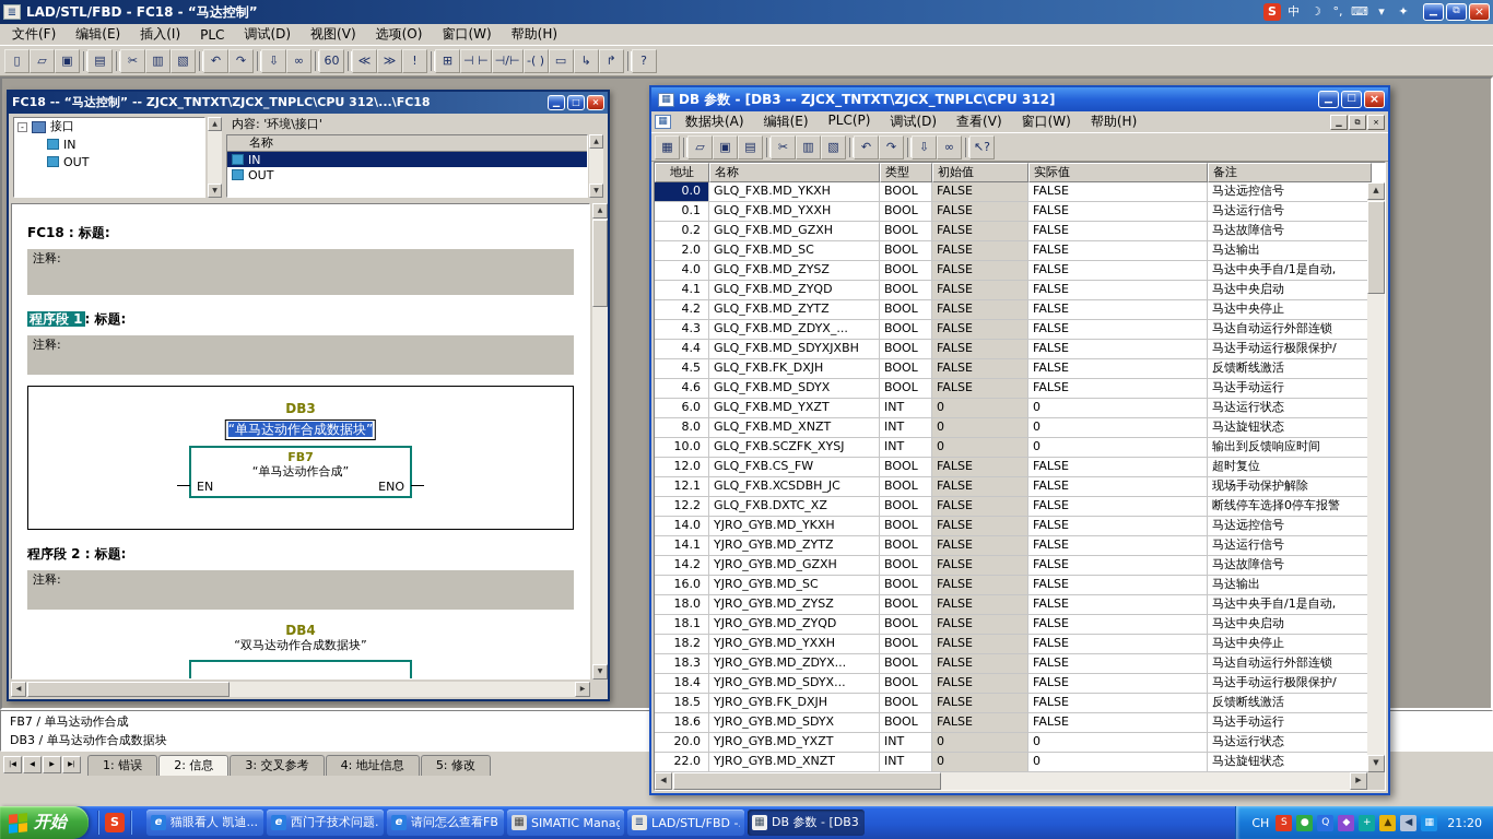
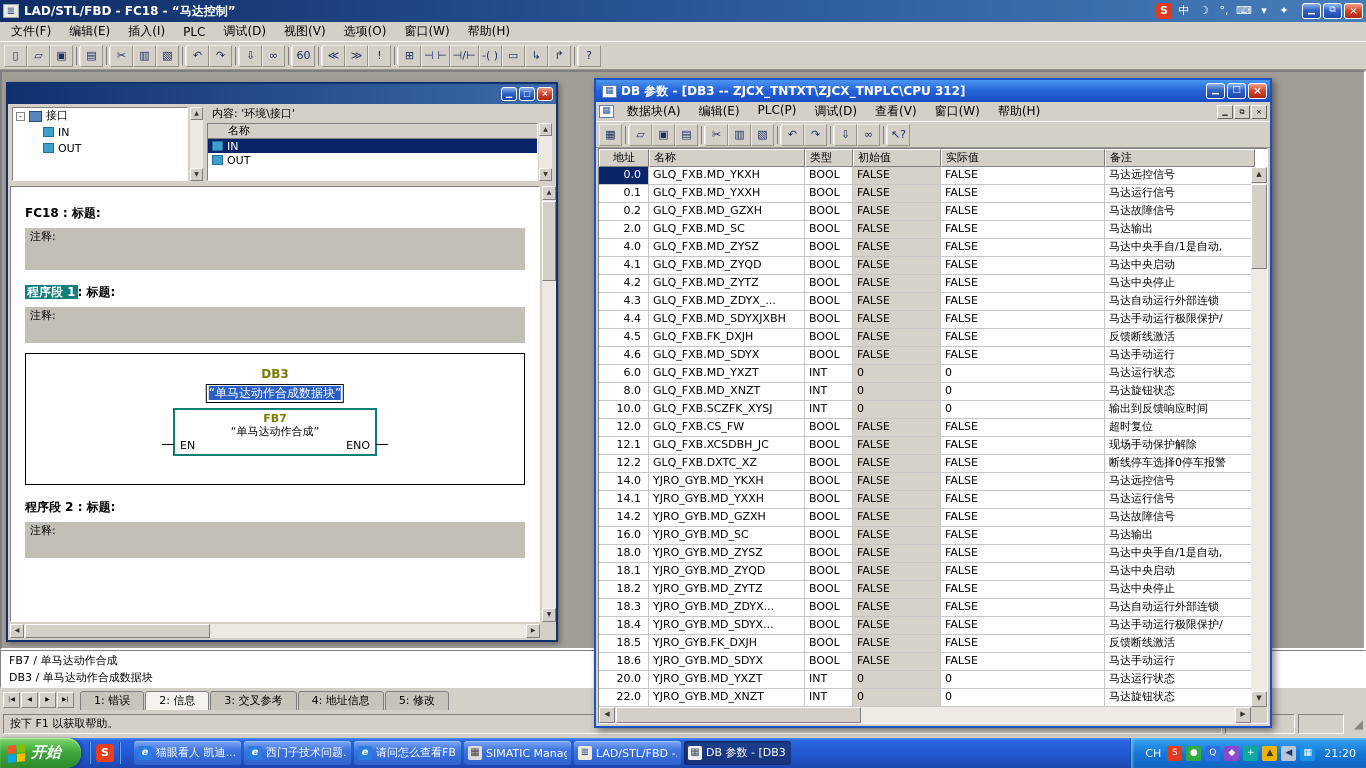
  ≣
  LAD/STL/FBD - FC18 - “马达控制”
  S
  中
  ☽
  °,
  ⌨
  ▾
  ✦
  ▁
  ⧉
  ×
  文件(F)
  编辑(E)
  插入(I)
  PLC
  调试(D)
  视图(V)
  选项(O)
  窗口(W)
  帮助(H)
  ▯
  ▱
  ▣
  ▤
  ✂
  ▥
  ▧
  ↶
  ↷
  ⇩
  ∞
  60
  ≪
  ≫
  !
  ⊞
  ⊣ ⊢
  ⊣/⊢
  -( )
  ▭
  ↳
  ↱
  ?
- FC18 -- “马达控制” -- ZJCX_TNTXT\ZJCX_TNPLC\CPU 312\...\FC18
  ▁
  □
  ×
  -
  接口
  IN
  OUT
  内容: '环境\接口'
  名称
  IN
  OUT
  FC18 : 标题:
  注释:
  程序段 1 : 标题:
  注释:
  DB3
  “单马达动作合成数据块”
  FB7
  “单马达动作合成”
  EN
  ENO
  程序段 2 : 标题:
  注释:
- DB4
- “双马达动作合成数据块”
  FB7 / 单马达动作合成
  DB3 / 单马达动作合成数据块
  1: 错误
  2: 信息
  3: 交叉参考
  4: 地址信息
  5: 修改
+ 按下 F1 以获取帮助。
+ ◢
  ▦
  DB 参数 - [DB3 -- ZJCX_TNTXT\ZJCX_TNPLC\CPU 312]
  ▁
  □
  ×
  ▦
  数据块(A)
  编辑(E)
  PLC(P)
  调试(D)
  查看(V)
  窗口(W)
  帮助(H)
  ▁
  ⧉
  ×
  ▦
  ▱
  ▣
  ▤
  ✂
  ▥
  ▧
  ↶
  ↷
  ⇩
  ∞
  ↖?
  地址
  名称
  类型
  初始值
  实际值
  备注
  0.0
  GLQ_FXB.MD_YKXH
  BOOL
  FALSE
  FALSE
  马达远控信号
  0.1
  GLQ_FXB.MD_YXXH
  BOOL
  FALSE
  FALSE
  马达运行信号
  0.2
  GLQ_FXB.MD_GZXH
  BOOL
  FALSE
  FALSE
  马达故障信号
  2.0
  GLQ_FXB.MD_SC
  BOOL
  FALSE
  FALSE
  马达输出
  4.0
  GLQ_FXB.MD_ZYSZ
  BOOL
  FALSE
  FALSE
  马达中央手自/1是自动,
  4.1
  GLQ_FXB.MD_ZYQD
  BOOL
  FALSE
  FALSE
  马达中央启动
  4.2
  GLQ_FXB.MD_ZYTZ
  BOOL
  FALSE
  FALSE
  马达中央停止
  4.3
  GLQ_FXB.MD_ZDYX_...
  BOOL
  FALSE
  FALSE
  马达自动运行外部连锁
  4.4
  GLQ_FXB.MD_SDYXJXBH
  BOOL
  FALSE
  FALSE
  马达手动运行极限保护/
  4.5
  GLQ_FXB.FK_DXJH
  BOOL
  FALSE
  FALSE
  反馈断线激活
  4.6
  GLQ_FXB.MD_SDYX
  BOOL
  FALSE
  FALSE
  马达手动运行
  6.0
  GLQ_FXB.MD_YXZT
  INT
  0
  0
  马达运行状态
  8.0
  GLQ_FXB.MD_XNZT
  INT
  0
  0
  马达旋钮状态
  10.0
  GLQ_FXB.SCZFK_XYSJ
  INT
  0
  0
  输出到反馈响应时间
  12.0
  GLQ_FXB.CS_FW
  BOOL
  FALSE
  FALSE
  超时复位
  12.1
  GLQ_FXB.XCSDBH_JC
  BOOL
  FALSE
  FALSE
  现场手动保护解除
  12.2
  GLQ_FXB.DXTC_XZ
  BOOL
  FALSE
  FALSE
  断线停车选择0停车报警
  14.0
  YJRO_GYB.MD_YKXH
  BOOL
  FALSE
  FALSE
  马达远控信号
  14.1
- YJRO_GYB.MD_ZYTZ
+ YJRO_GYB.MD_YXXH
  BOOL
  FALSE
  FALSE
  马达运行信号
  14.2
  YJRO_GYB.MD_GZXH
  BOOL
  FALSE
  FALSE
  马达故障信号
  16.0
  YJRO_GYB.MD_SC
  BOOL
  FALSE
  FALSE
  马达输出
  18.0
  YJRO_GYB.MD_ZYSZ
  BOOL
  FALSE
  FALSE
  马达中央手自/1是自动,
  18.1
  YJRO_GYB.MD_ZYQD
  BOOL
  FALSE
  FALSE
  马达中央启动
  18.2
- YJRO_GYB.MD_YXXH
+ YJRO_GYB.MD_ZYTZ
  BOOL
  FALSE
  FALSE
  马达中央停止
  18.3
  YJRO_GYB.MD_ZDYX...
  BOOL
  FALSE
  FALSE
  马达自动运行外部连锁
  18.4
  YJRO_GYB.MD_SDYX...
  BOOL
  FALSE
  FALSE
  马达手动运行极限保护/
  18.5
  YJRO_GYB.FK_DXJH
  BOOL
  FALSE
  FALSE
  反馈断线激活
  18.6
  YJRO_GYB.MD_SDYX
  BOOL
  FALSE
  FALSE
  马达手动运行
  20.0
  YJRO_GYB.MD_YXZT
  INT
  0
  0
  马达运行状态
  22.0
  YJRO_GYB.MD_XNZT
  INT
  0
  0
  马达旋钮状态
  ▲
  ▼
  ◀
  ▶
  开始
  S
  e
  猫眼看人 凯迪...
  e
  西门子技术问题.
  e
  请问怎么查看FB
  ▦
  SIMATIC Manag
  ≣
  LAD/STL/FBD -
  ▦
  DB 参数 - [DB3
  CH
  S
  ●
  Q
  ◆
  +
  ▲
  ◀
  ▦
  21:20
